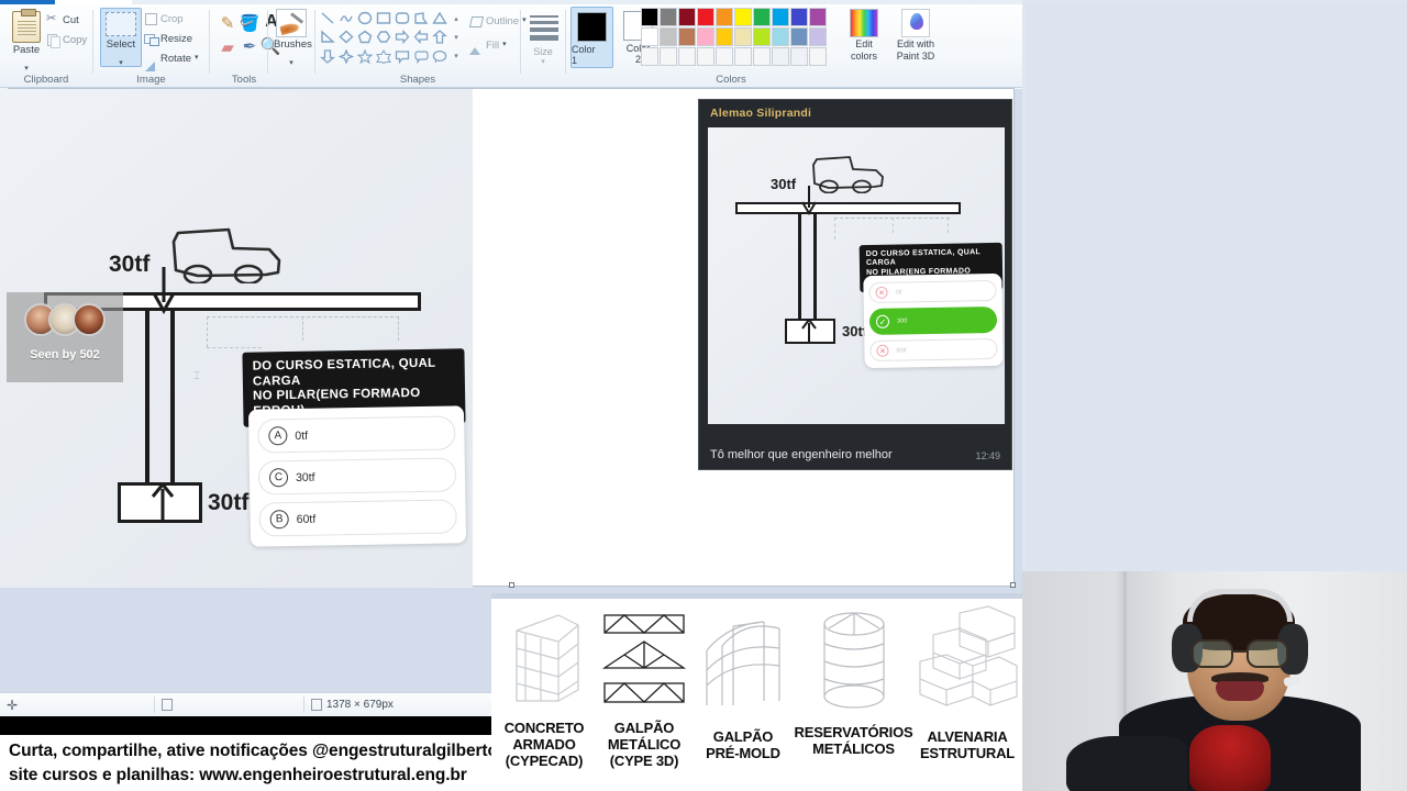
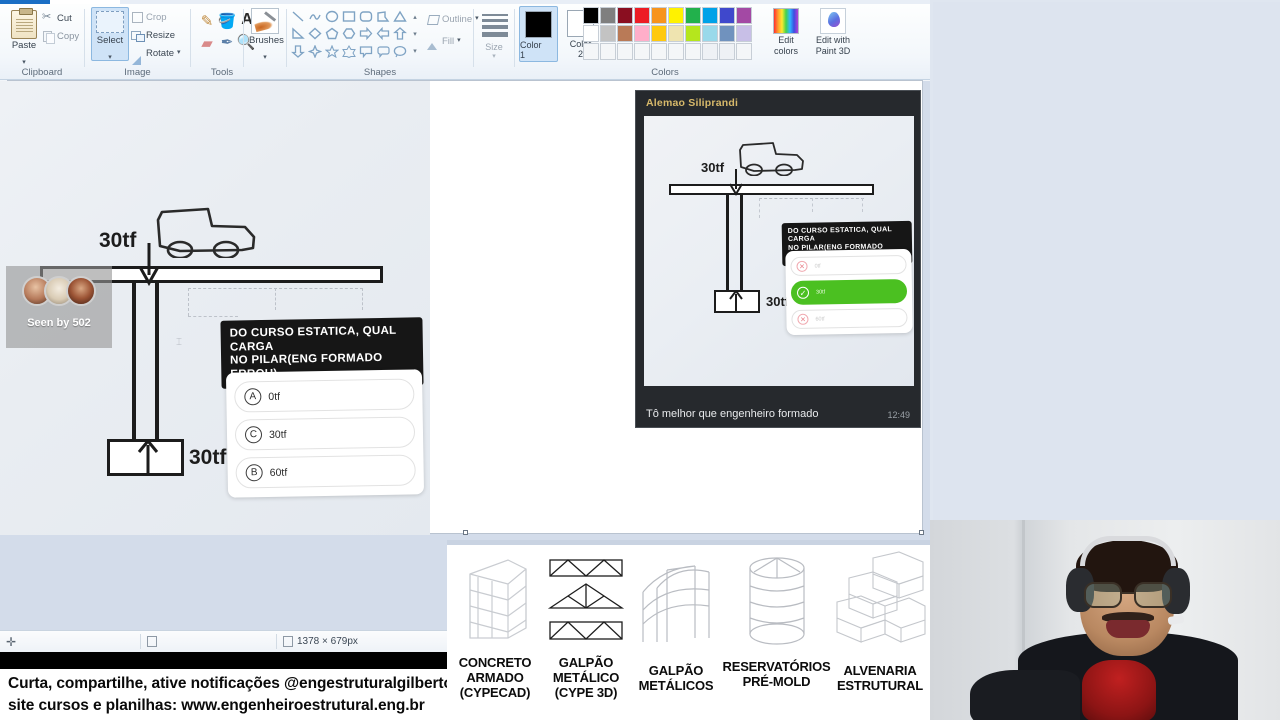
  Paste
  Cut
  Copy
  Clipboard
  Select
  Crop
  Resize
  Rotate
  Image
  ✎
  🪣
  A
  ▰
  ✒
  🔍
  Tools
  Brushes
  Outline
  Fill
  Shapes
  Size
  Color
  1
  2
  Edit
  colors
  Edit with
  Paint 3D
  Colors
  30tf
  ⌶
  30tf
  Seen by 502
  DO CURSO ESTATICA, QUAL CARGA
  NO PILAR(ENG FORMADO
  A
  0tf
  C
  30tf
  B
  60tf
  Alemao Siliprandi
  30tf
  30t
  DO CURSO ESTATICA, QUAL
  NO PILAR(ENG FORMADO
  ✓
- Tô melhor que engenheiro melhor
+ Tô melhor que engenheiro formado
  12:49
  ✛
  1378 × 679px
  Curta, compartilhe, ative notificações @engestruturalgilbert
  site cursos e planilhas: www.engenheiroestrutural.eng.br
  CONCRETO
  ARMADO
  (CYPECAD)
  GALPÃO
  METÁLICO
  (CYPE 3D)
  GALPÃO
- PRÉ-MOLD
+ METÁLICOS
  RESERVATÓRIOS
- METÁLICOS
+ PRÉ-MOLD
  ALVENARIA
  ESTRUTURAL
